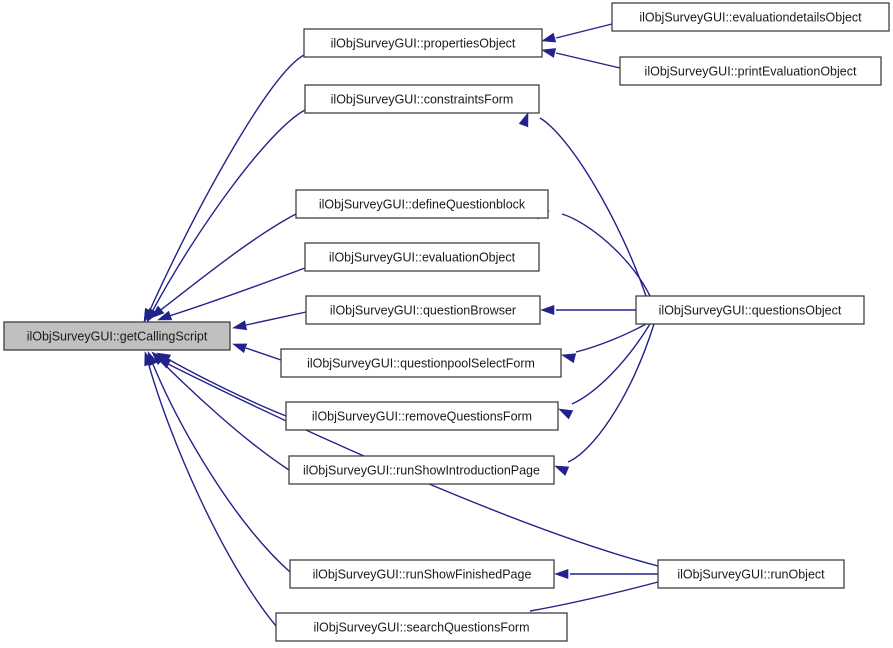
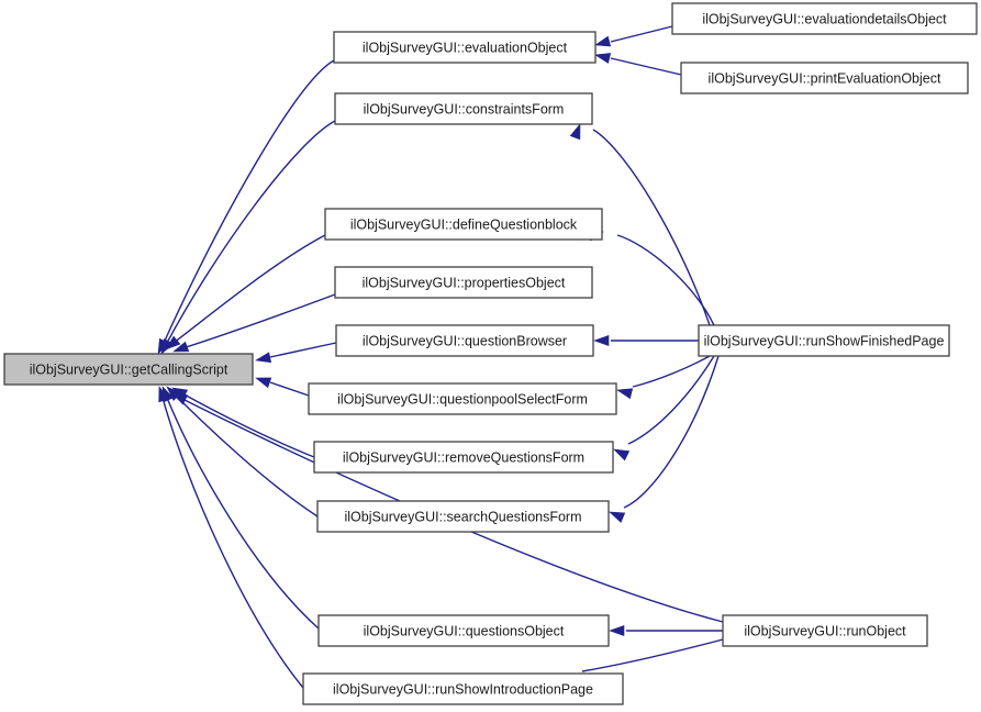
  ilObjSurveyGUI::getCallingScript
- ilObjSurveyGUI::propertiesObject
+ ilObjSurveyGUI::evaluationObject
  ilObjSurveyGUI::constraintsForm
  ilObjSurveyGUI::defineQuestionblock
- ilObjSurveyGUI::evaluationObject
+ ilObjSurveyGUI::propertiesObject
  ilObjSurveyGUI::questionBrowser
  ilObjSurveyGUI::questionpoolSelectForm
  ilObjSurveyGUI::removeQuestionsForm
- ilObjSurveyGUI::runShowIntroductionPage
+ ilObjSurveyGUI::searchQuestionsForm
- ilObjSurveyGUI::runShowFinishedPage
+ ilObjSurveyGUI::questionsObject
- ilObjSurveyGUI::searchQuestionsForm
+ ilObjSurveyGUI::runShowIntroductionPage
  ilObjSurveyGUI::evaluationdetailsObject
  ilObjSurveyGUI::printEvaluationObject
- ilObjSurveyGUI::questionsObject
+ ilObjSurveyGUI::runShowFinishedPage
  ilObjSurveyGUI::runObject
